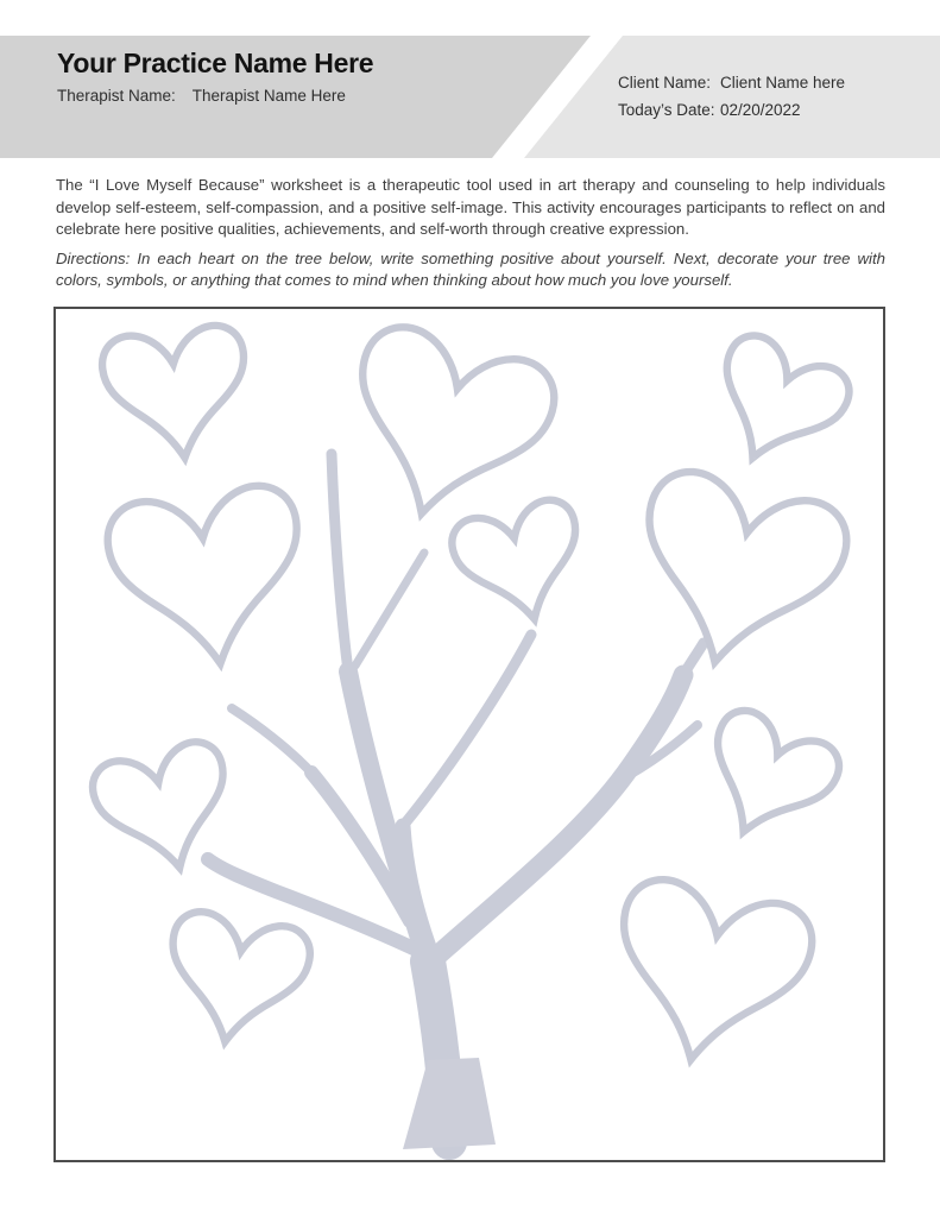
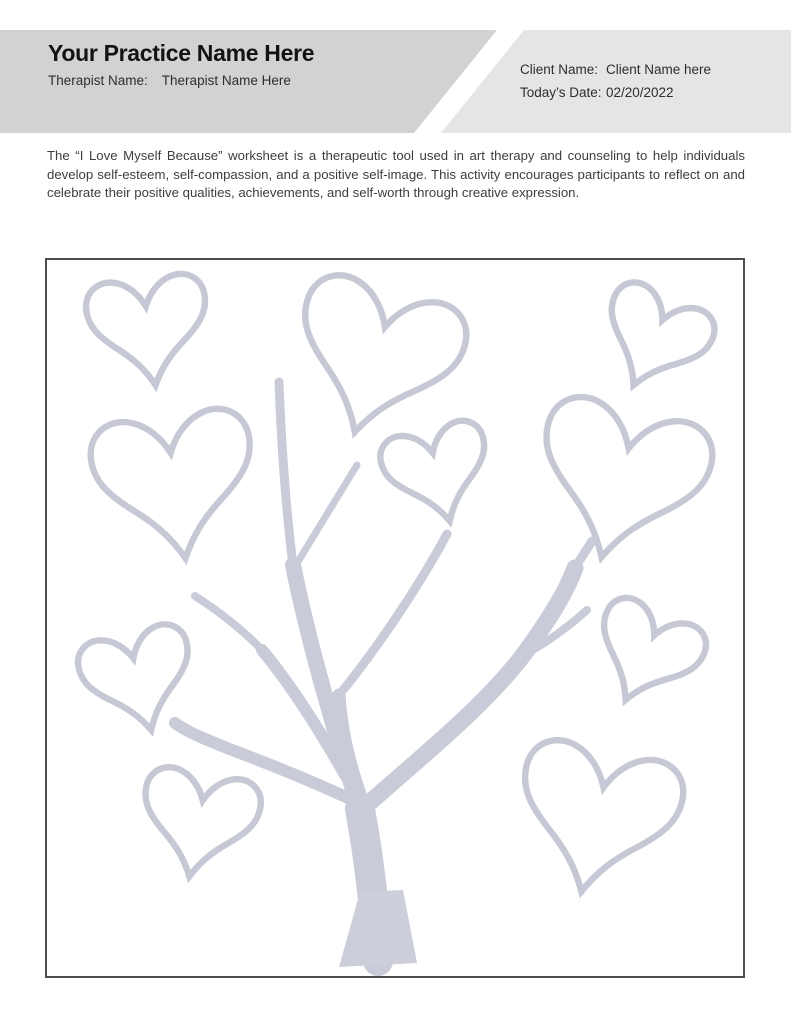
  Your Practice Name Here
  Therapist Name: Therapist Name Here
  Client Name:
  Client Name here
  Today’s Date:
  02/20/2022
- The “I Love Myself Because” worksheet is a therapeutic tool used in art therapy and counseling to help individuals develop self-esteem, self-compassion, and a positive self-image. This activity encourages participants to reflect on and celebrate here positive qualities, achievements, and self-worth through creative expression.
+ The “I Love Myself Because” worksheet is a therapeutic tool used in art therapy and counseling to help individuals develop self-esteem, self-compassion, and a positive self-image. This activity encourages participants to reflect on and celebrate their positive qualities, achievements, and self-worth through creative expression.
- Directions: In each heart on the tree below, write something positive about yourself. Next, decorate your tree with colors, symbols, or anything that comes to mind when thinking about how much you love yourself.
